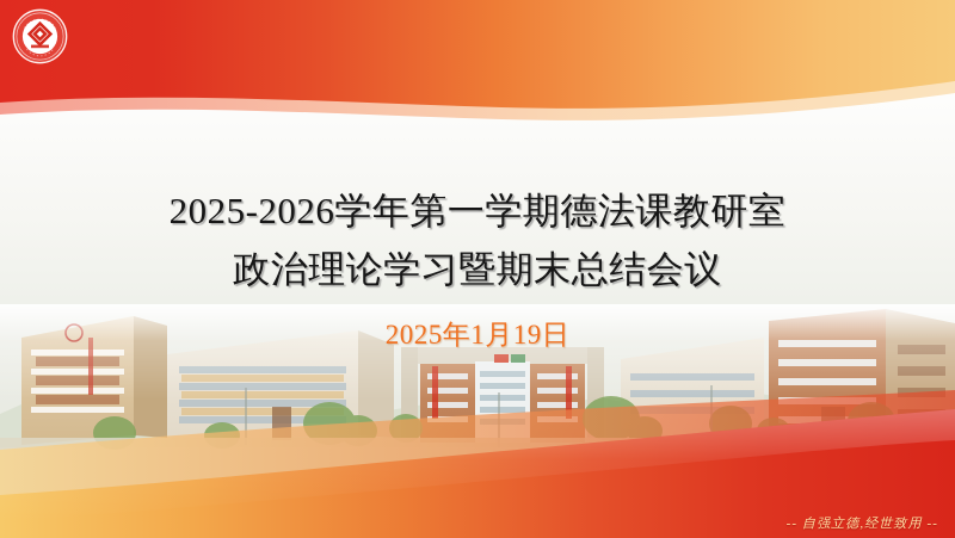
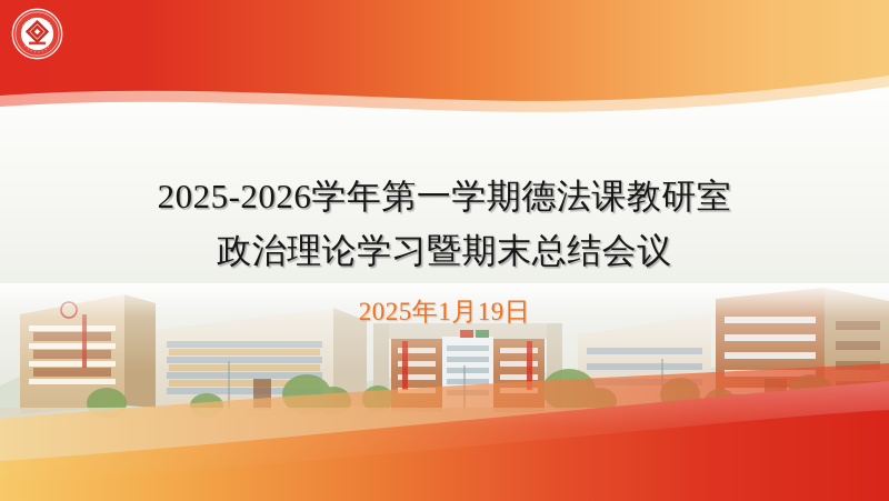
- -- 自强立德,经世致用 --
  2025-2026学年第一学期德法课教研室
  政治理论学习暨期末总结会议
  2025年1月19日
